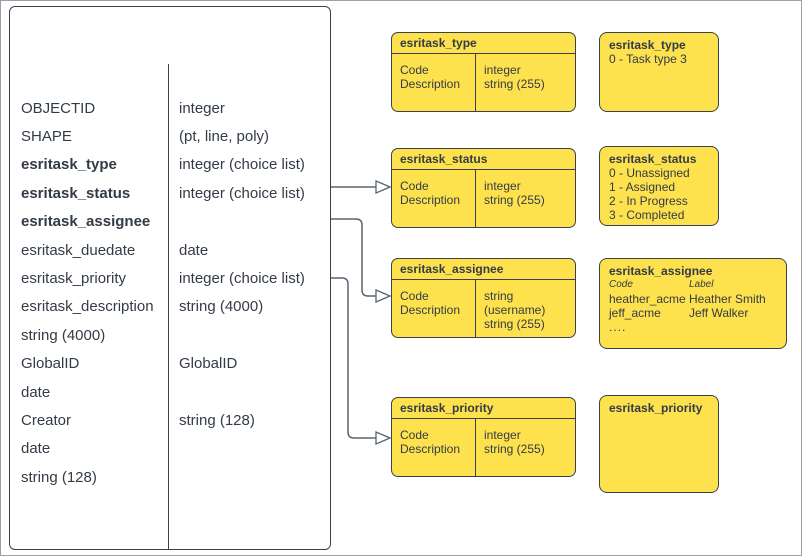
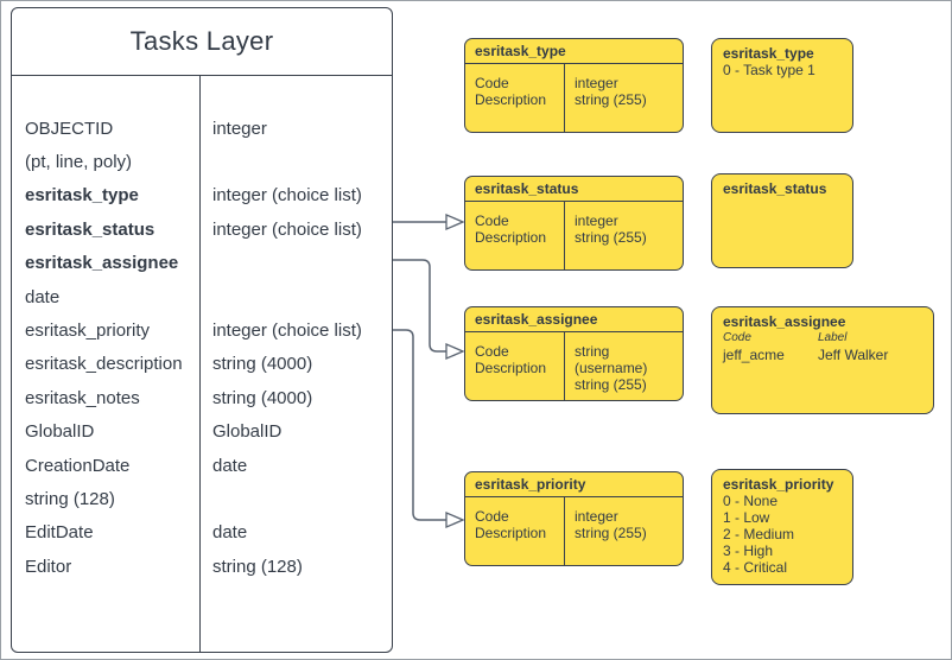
+ Tasks Layer
  OBJECTID
  integer
- SHAPE
  (pt, line, poly)
  esritask_type
  integer (choice list)
  esritask_status
  integer (choice list)
  esritask_assignee
- esritask_duedate
  date
  esritask_priority
  integer (choice list)
  esritask_description
  string (4000)
+ esritask_notes
  string (4000)
  GlobalID
  GlobalID
+ CreationDate
  date
- Creator
  string (128)
+ EditDate
  date
+ Editor
  string (128)
  esritask_type
  Code
  Description
  integer
  string (255)
  esritask_status
  Code
  Description
  integer
  string (255)
  esritask_assignee
  Code
  Description
  string (username)
  string (255)
  esritask_priority
  Code
  Description
  integer
  string (255)
  esritask_type
- 0 - Task type 3
+ 0 - Task type 1
  esritask_status
- 0 - Unassigned
- 1 - Assigned
- 2 - In Progress
- 3 - Completed
  esritask_assignee
  Code
  Label
- heather_acme
- Heather Smith
  jeff_acme
  Jeff Walker
- ....
  esritask_priority
+ 0 - None
+ 1 - Low
+ 2 - Medium
+ 3 - High
+ 4 - Critical
